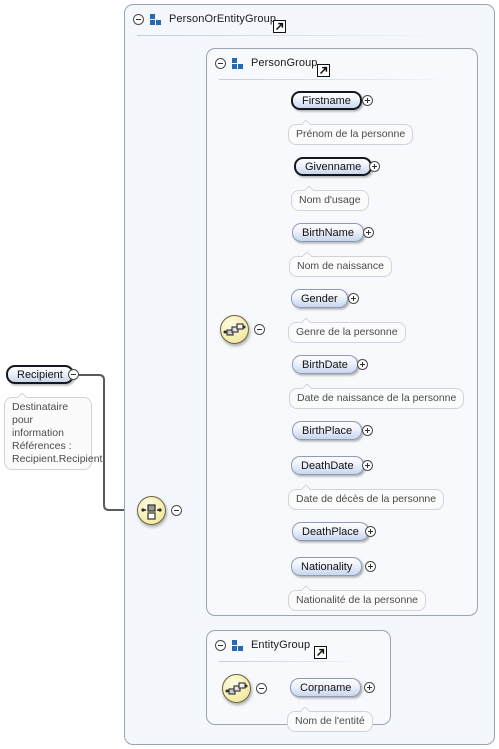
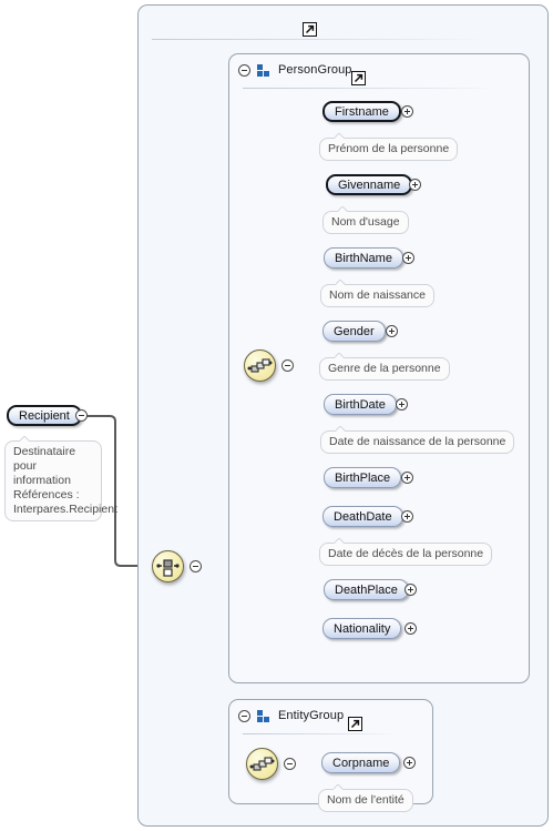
- PersonOrEntityGroup
  PersonGroup
  EntityGroup
  Recipient
- Destinataire pour information Références : Recipient.Recipient
+ Destinataire pour information Références : Interpares.Recipient
  Firstname
  Prénom de la personne
  Givenname
  Nom d'usage
  BirthName
  Nom de naissance
  Gender
  Genre de la personne
  BirthDate
  Date de naissance de la personne
  BirthPlace
  DeathDate
  Date de décès de la personne
  DeathPlace
  Nationality
- Nationalité de la personne
  Corpname
  Nom de l'entité
